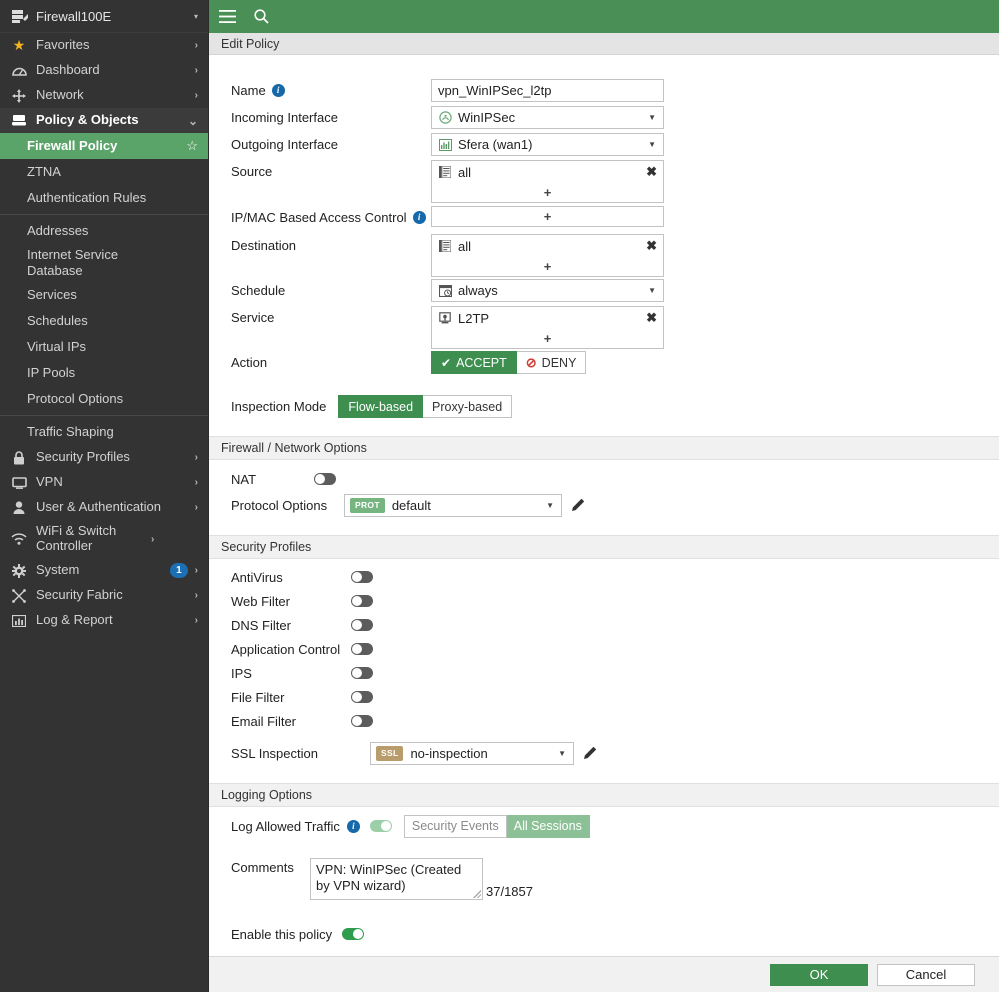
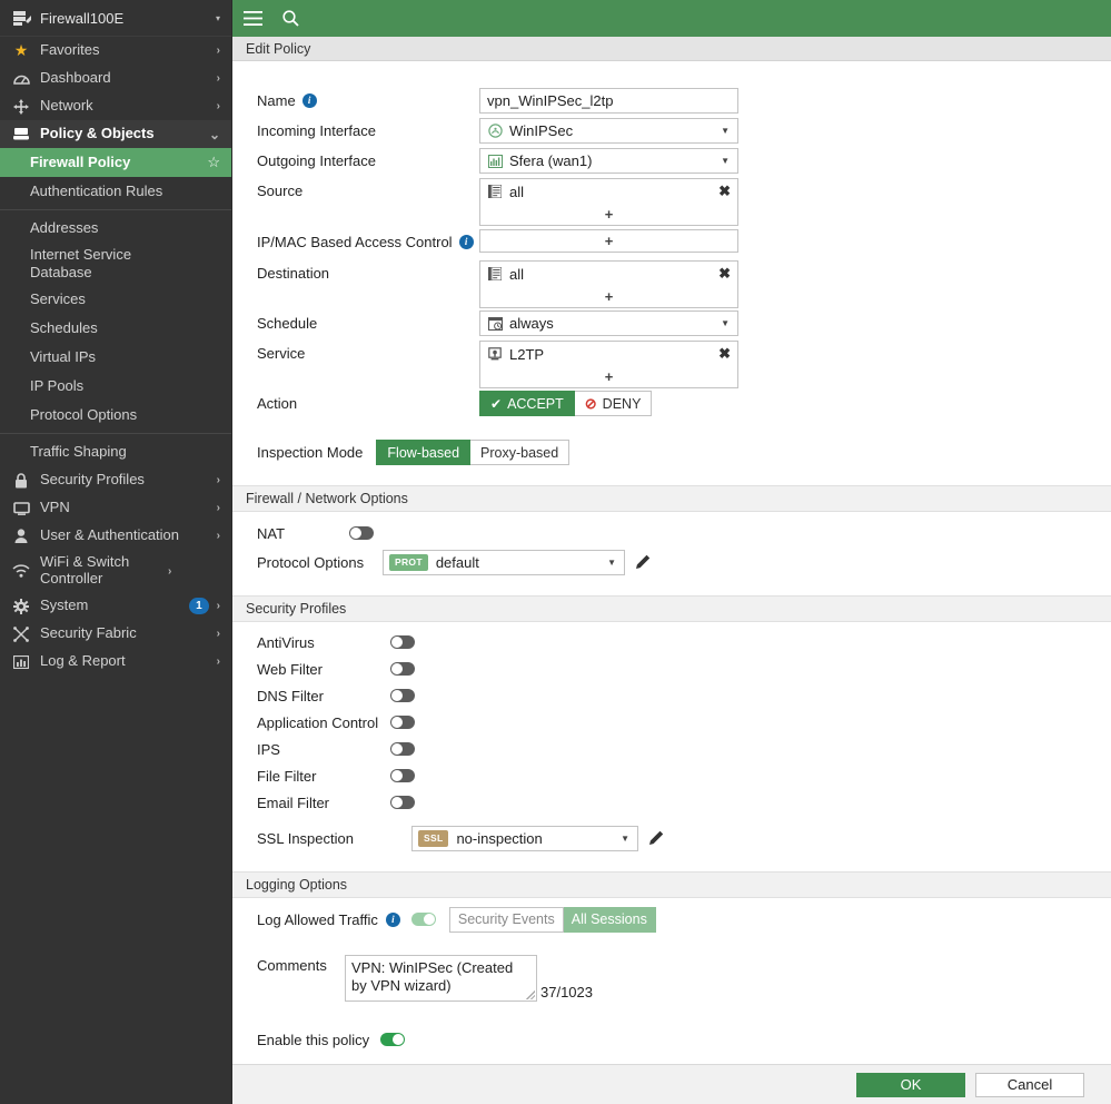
  Firewall100E
  ▾
  ★
  Favorites
  ›
  Dashboard
  ›
  Network
  ›
  Policy & Objects
  ⌄
  Firewall Policy
  ☆
- ZTNA
  Authentication Rules
  Addresses
  Internet Service Database
  Services
  Schedules
  Virtual IPs
  IP Pools
  Protocol Options
  Traffic Shaping
  Security Profiles
  ›
  VPN
  ›
  User & Authentication
  ›
  WiFi & Switch Controller
  ›
  System
  1
  ›
  Security Fabric
  ›
  Log & Report
  ›
  Edit Policy
  Name
  i
  vpn_WinIPSec_l2tp
  Incoming Interface
  WinIPSec
  ▼
  Outgoing Interface
  Sfera (wan1)
  ▼
  Source
  all
  ✖
  +
  IP/MAC Based Access Control
  i
  +
  Destination
  all
  ✖
  +
  Schedule
  always
  ▼
  Service
  L2TP
  ✖
  +
  Action
  ✔
  ACCEPT
  ⊘
  DENY
  Inspection Mode
  Flow-based
  Proxy-based
  Firewall / Network Options
  NAT
  Protocol Options
  PROT
  default
  ▼
  Security Profiles
  AntiVirus
  Web Filter
  DNS Filter
  Application Control
  IPS
  File Filter
  Email Filter
  SSL Inspection
  SSL
  no-inspection
  ▼
  Logging Options
  Log Allowed Traffic
  i
  Security Events
  All Sessions
  Comments
  VPN: WinIPSec (Created by VPN wizard)
- 37/1857
+ 37/1023
  Enable this policy
  OK
  Cancel
